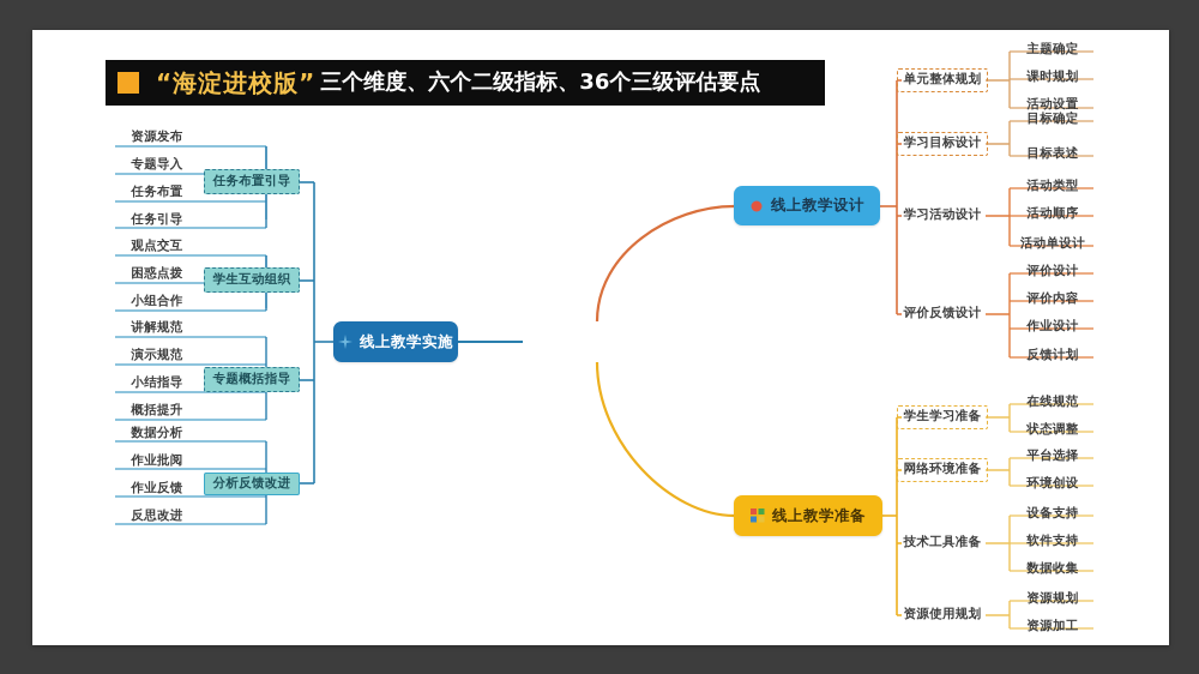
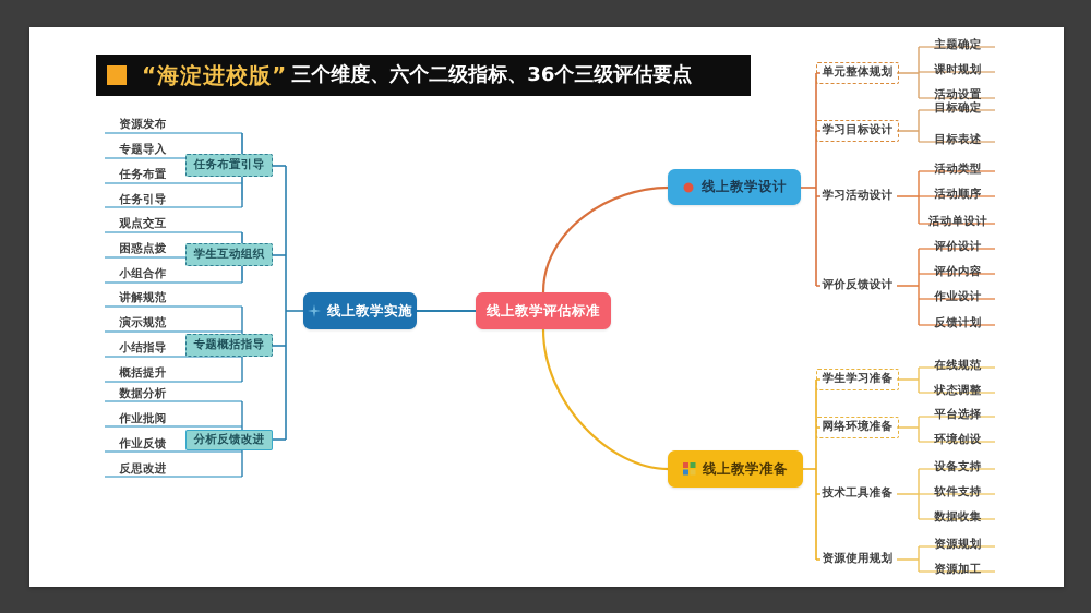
  “海淀进校版”
  三个维度、六个二级指标、36个三级评估要点
+ 线上教学评估标准
  线上教学实施
  线上教学设计
  线上教学准备
  任务布置引导
  学生互动组织
  专题概括指导
  分析反馈改进
  资源发布
  专题导入
  任务布置
  任务引导
  观点交互
  困惑点拨
  小组合作
  讲解规范
  演示规范
  小结指导
  概括提升
  数据分析
  作业批阅
  作业反馈
  反思改进
  单元整体规划
  学习目标设计
  学习活动设计
  评价反馈设计
  主题确定
  课时规划
  活动设置
  目标确定
  目标表述
  活动类型
  活动顺序
  活动单设计
  评价设计
  评价内容
  作业设计
  反馈计划
  学生学习准备
  网络环境准备
  技术工具准备
  资源使用规划
  在线规范
  状态调整
  平台选择
  环境创设
  设备支持
  软件支持
  数据收集
  资源规划
  资源加工
